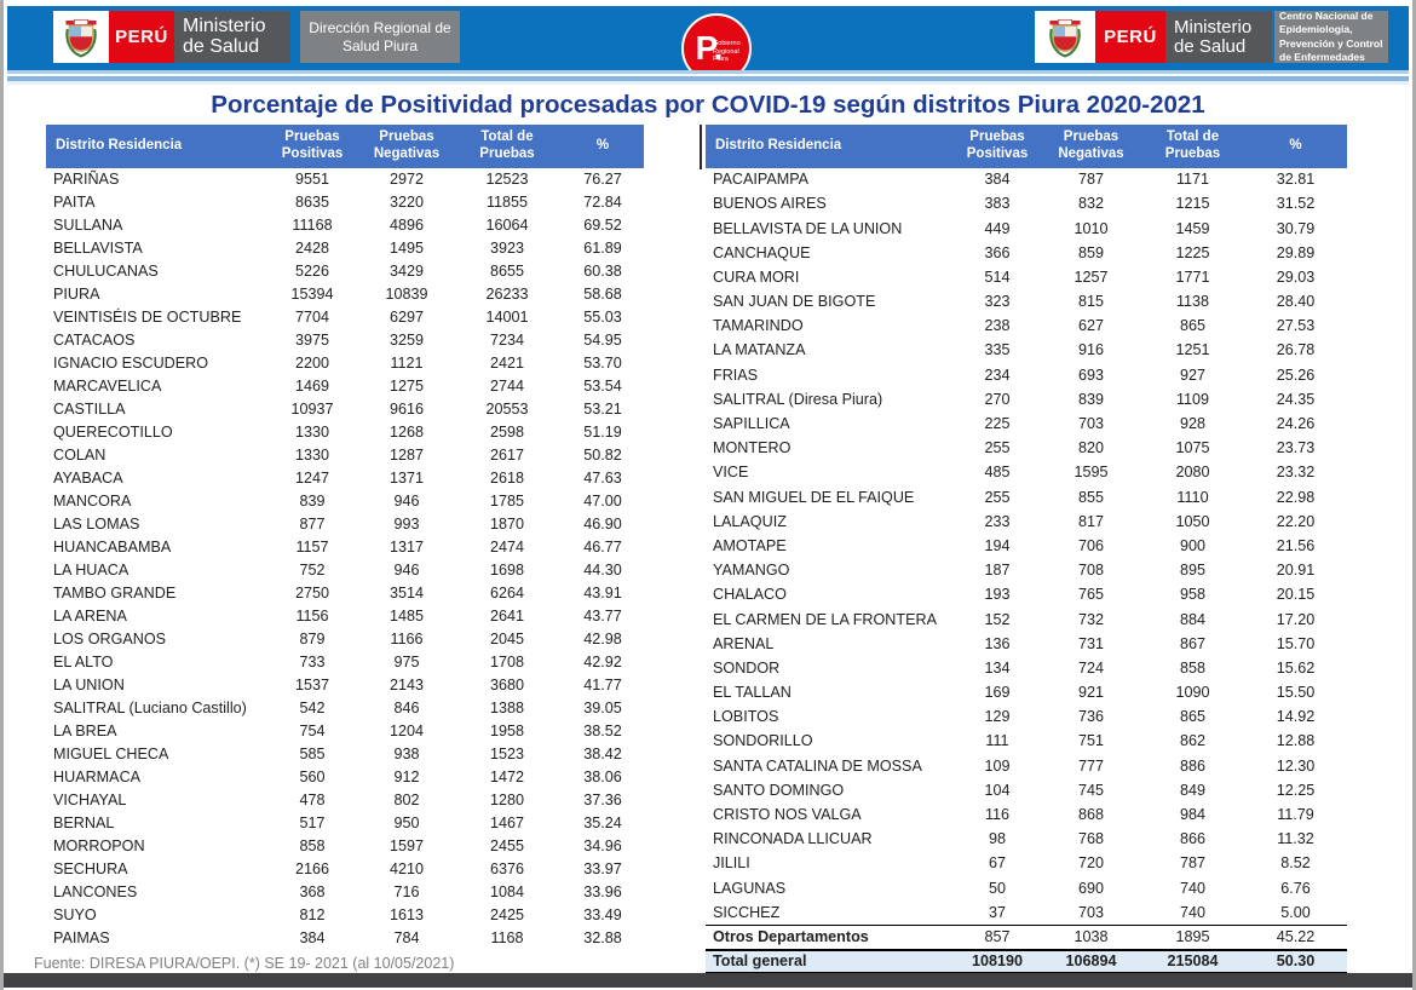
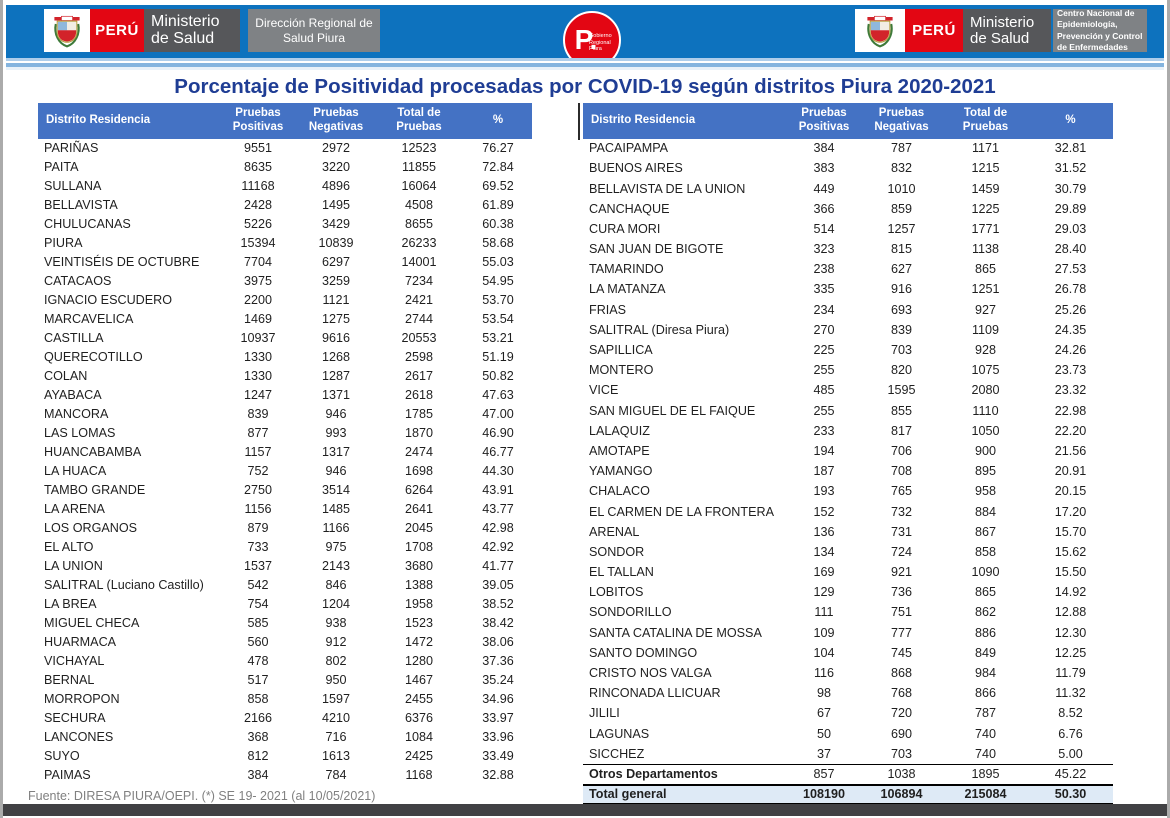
  PERÚ
  Ministerio de Salud
  Dirección Regional de Salud Piura
  P.
  PERÚ
  Ministerio de Salud
  Centro Nacional de Epidemiología, Prevención y Control de Enfermedades
  Porcentaje de Positividad procesadas por COVID-19 según distritos Piura 2020-2021
  Distrito Residencia	Pruebas Positivas	Pruebas Negativas	Total de Pruebas	%
  PARIÑAS	9551	2972	12523	76.27
  PAITA	8635	3220	11855	72.84
  SULLANA	11168	4896	16064	69.52
- BELLAVISTA	2428	1495	3923	61.89
+ BELLAVISTA	2428	1495	4508	61.89
  CHULUCANAS	5226	3429	8655	60.38
  PIURA	15394	10839	26233	58.68
  VEINTISÉIS DE OCTUBRE	7704	6297	14001	55.03
  CATACAOS	3975	3259	7234	54.95
  IGNACIO ESCUDERO	2200	1121	2421	53.70
  MARCAVELICA	1469	1275	2744	53.54
  CASTILLA	10937	9616	20553	53.21
  QUERECOTILLO	1330	1268	2598	51.19
  COLAN	1330	1287	2617	50.82
  AYABACA	1247	1371	2618	47.63
  MANCORA	839	946	1785	47.00
  LAS LOMAS	877	993	1870	46.90
  HUANCABAMBA	1157	1317	2474	46.77
  LA HUACA	752	946	1698	44.30
  TAMBO GRANDE	2750	3514	6264	43.91
  LA ARENA	1156	1485	2641	43.77
  LOS ORGANOS	879	1166	2045	42.98
  EL ALTO	733	975	1708	42.92
  LA UNION	1537	2143	3680	41.77
  SALITRAL (Luciano Castillo)	542	846	1388	39.05
  LA BREA	754	1204	1958	38.52
  MIGUEL CHECA	585	938	1523	38.42
  HUARMACA	560	912	1472	38.06
  VICHAYAL	478	802	1280	37.36
  BERNAL	517	950	1467	35.24
  MORROPON	858	1597	2455	34.96
  SECHURA	2166	4210	6376	33.97
  LANCONES	368	716	1084	33.96
  SUYO	812	1613	2425	33.49
  PAIMAS	384	784	1168	32.88
  Distrito Residencia	Pruebas Positivas	Pruebas Negativas	Total de Pruebas	%
  PACAIPAMPA	384	787	1171	32.81
  BUENOS AIRES	383	832	1215	31.52
  BELLAVISTA DE LA UNION	449	1010	1459	30.79
  CANCHAQUE	366	859	1225	29.89
  CURA MORI	514	1257	1771	29.03
  SAN JUAN DE BIGOTE	323	815	1138	28.40
  TAMARINDO	238	627	865	27.53
  LA MATANZA	335	916	1251	26.78
  FRIAS	234	693	927	25.26
  SALITRAL (Diresa Piura)	270	839	1109	24.35
  SAPILLICA	225	703	928	24.26
  MONTERO	255	820	1075	23.73
  VICE	485	1595	2080	23.32
  SAN MIGUEL DE EL FAIQUE	255	855	1110	22.98
  LALAQUIZ	233	817	1050	22.20
  AMOTAPE	194	706	900	21.56
  YAMANGO	187	708	895	20.91
  CHALACO	193	765	958	20.15
  EL CARMEN DE LA FRONTERA	152	732	884	17.20
  ARENAL	136	731	867	15.70
  SONDOR	134	724	858	15.62
  EL TALLAN	169	921	1090	15.50
  LOBITOS	129	736	865	14.92
  SONDORILLO	111	751	862	12.88
  SANTA CATALINA DE MOSSA	109	777	886	12.30
  SANTO DOMINGO	104	745	849	12.25
  CRISTO NOS VALGA	116	868	984	11.79
  RINCONADA LLICUAR	98	768	866	11.32
  JILILI	67	720	787	8.52
  LAGUNAS	50	690	740	6.76
  SICCHEZ	37	703	740	5.00
  Otros Departamentos	857	1038	1895	45.22
  Total general	108190	106894	215084	50.30
  Fuente: DIRESA PIURA/OEPI. (*) SE 19- 2021 (al 10/05/2021)
